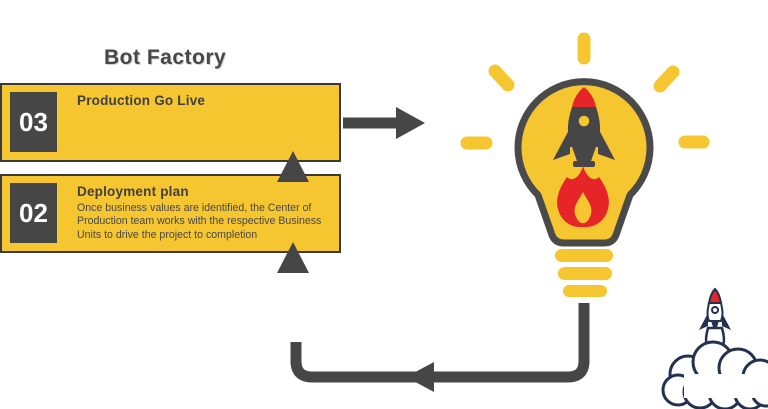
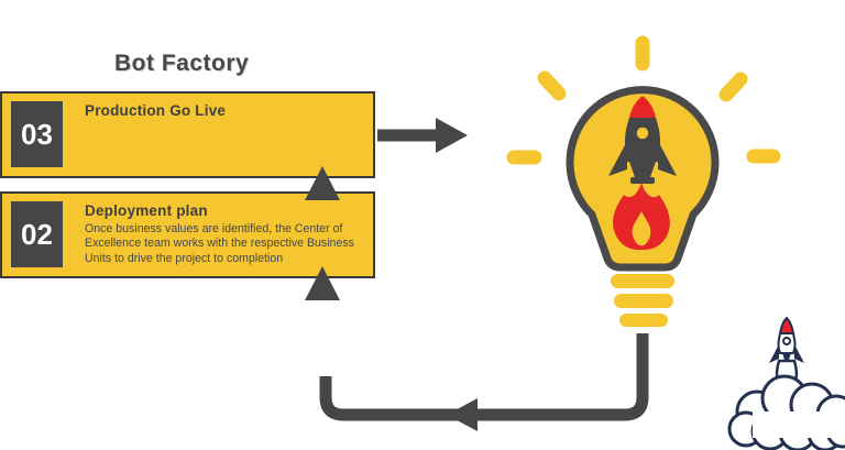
  Bot Factory
  03
  Production Go Live
  02
  Deployment plan
- Once business values are identified, the Center of Production team works with the respective Business Units to drive the project to completion
+ Once business values are identified, the Center of Excellence team works with the respective Business Units to drive the project to completion
